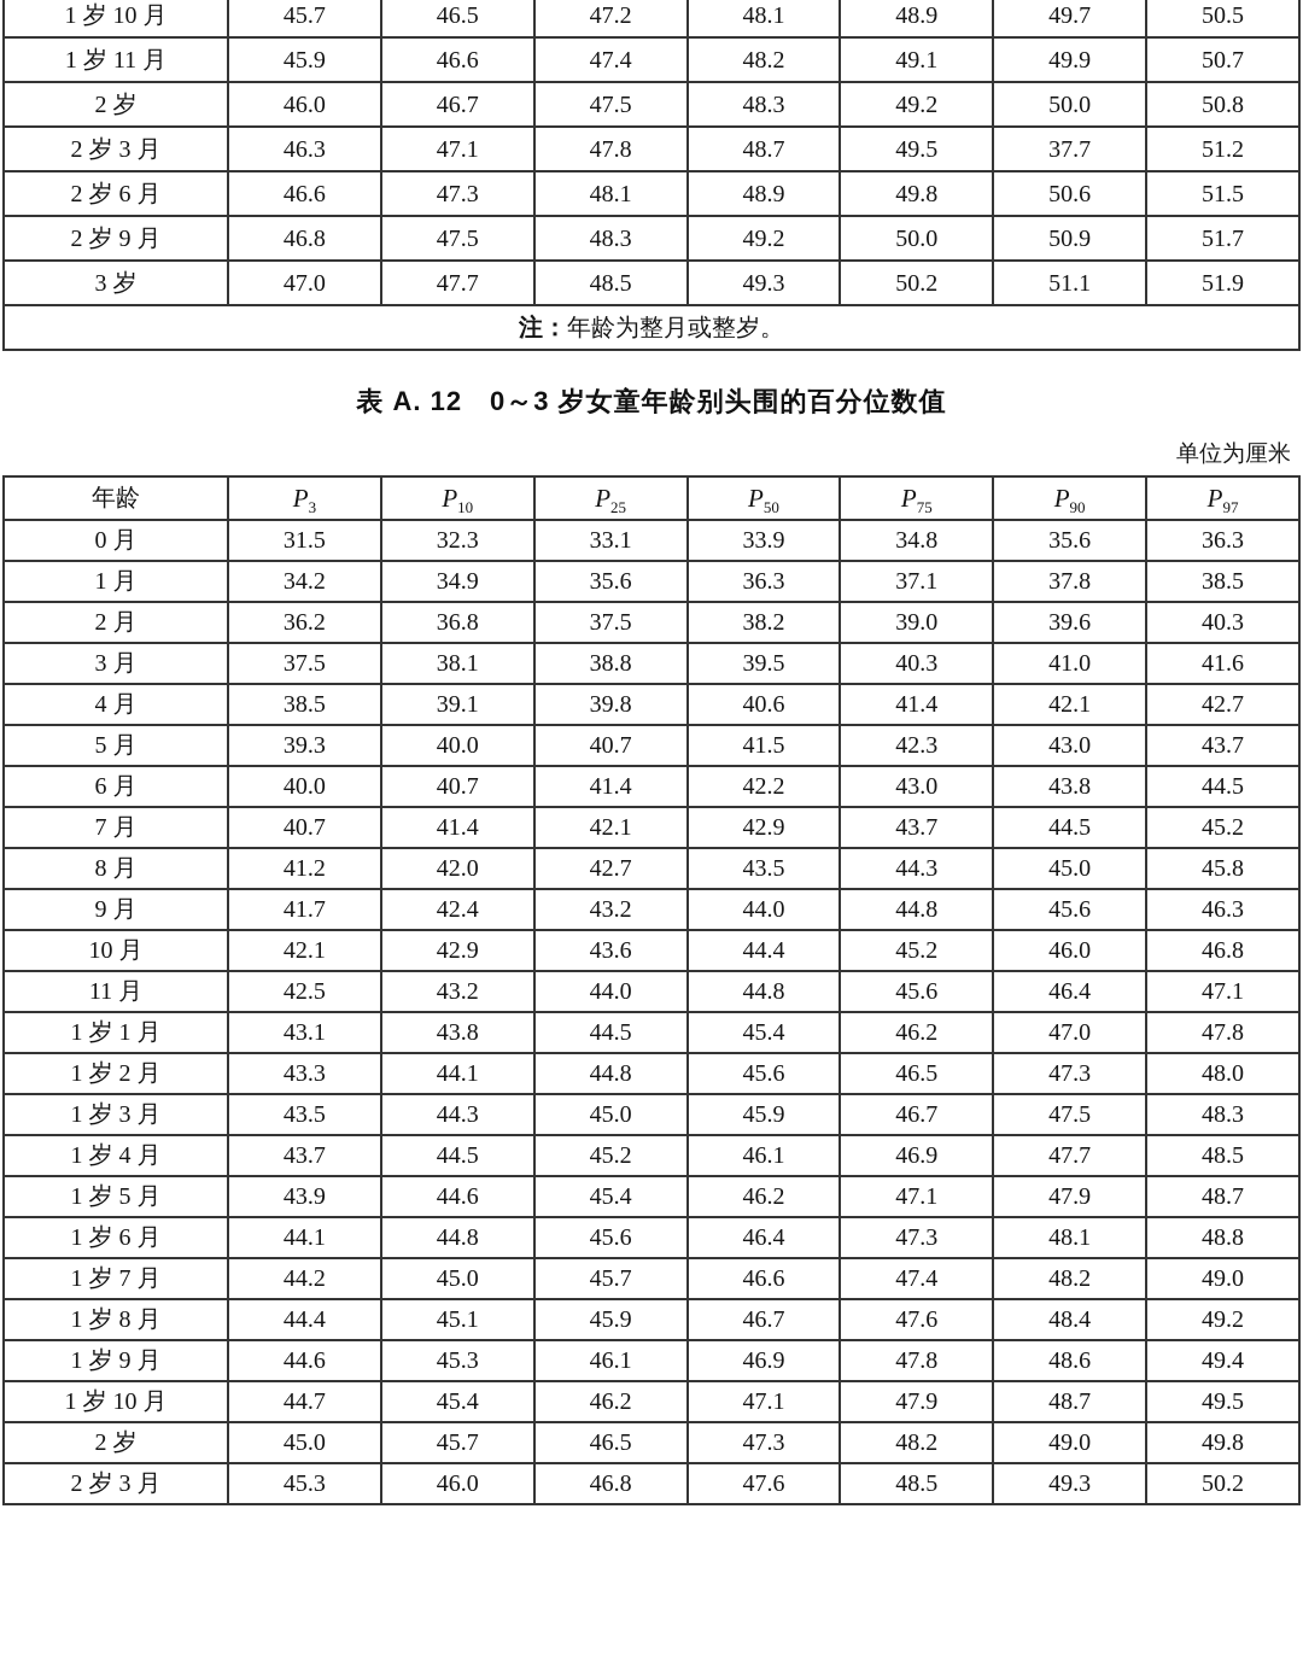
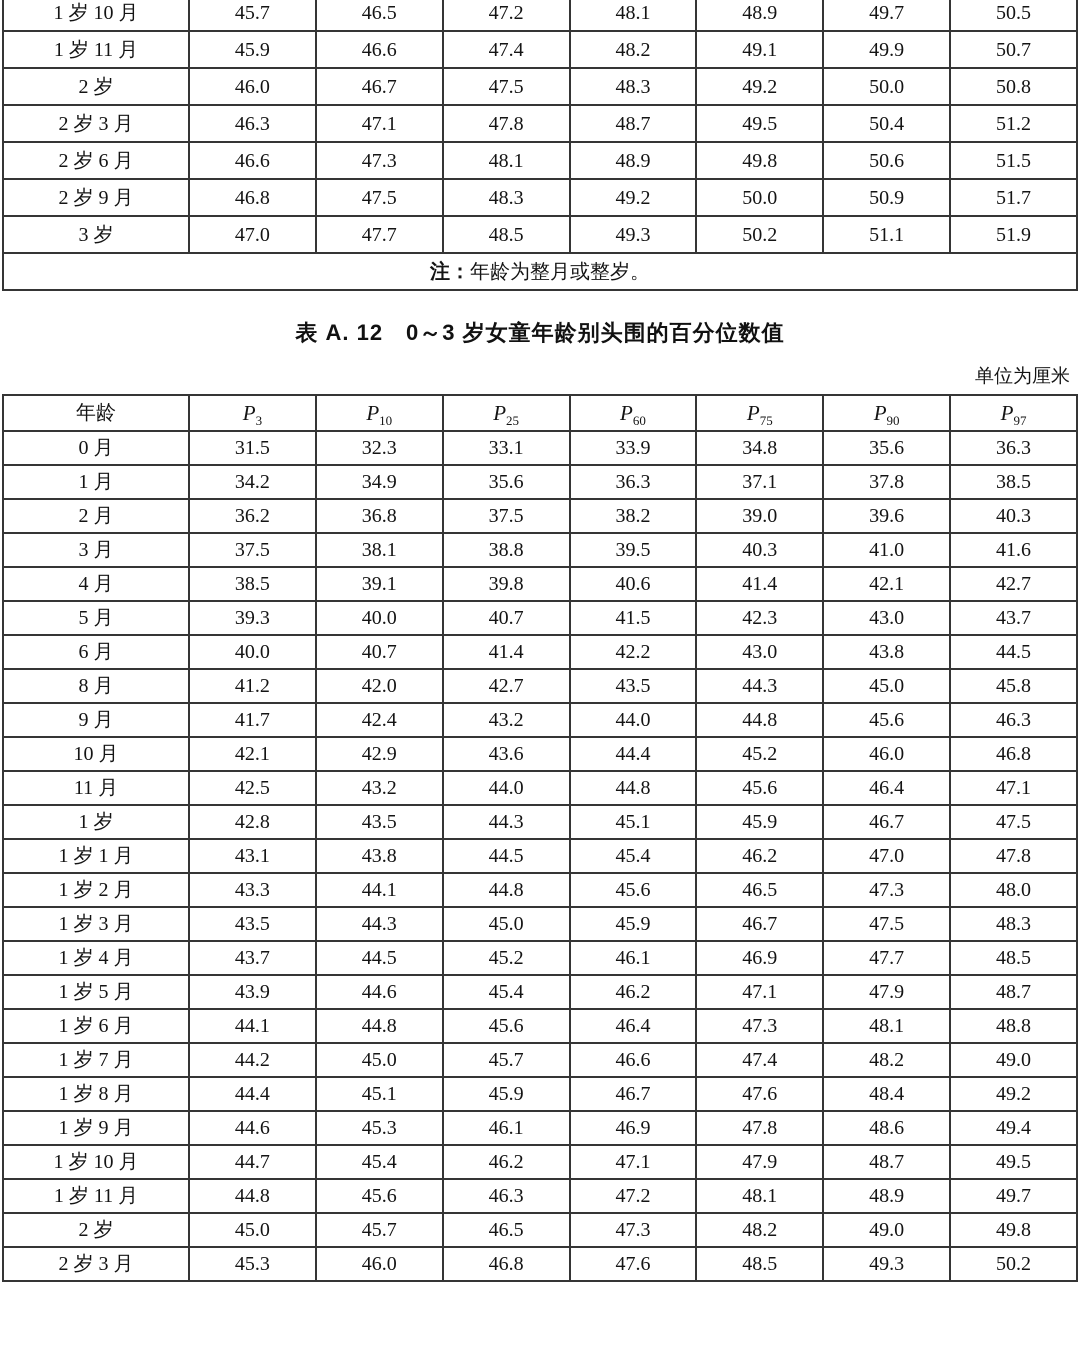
  1 岁 10 月	45.7	46.5	47.2	48.1	48.9	49.7	50.5
  1 岁 11 月	45.9	46.6	47.4	48.2	49.1	49.9	50.7
  2 岁	46.0	46.7	47.5	48.3	49.2	50.0	50.8
- 2 岁 3 月	46.3	47.1	47.8	48.7	49.5	37.7	51.2
+ 2 岁 3 月	46.3	47.1	47.8	48.7	49.5	50.4	51.2
  2 岁 6 月	46.6	47.3	48.1	48.9	49.8	50.6	51.5
  2 岁 9 月	46.8	47.5	48.3	49.2	50.0	50.9	51.7
  3 岁	47.0	47.7	48.5	49.3	50.2	51.1	51.9
  注：年龄为整月或整岁。
  表 A. 12 0～3 岁女童年龄别头围的百分位数值
  单位为厘米
- 年龄	P3	P10	P25	P50	P75	P90	P97
+ 年龄	P3	P10	P25	P60	P75	P90	P97
  0 月	31.5	32.3	33.1	33.9	34.8	35.6	36.3
  1 月	34.2	34.9	35.6	36.3	37.1	37.8	38.5
  2 月	36.2	36.8	37.5	38.2	39.0	39.6	40.3
  3 月	37.5	38.1	38.8	39.5	40.3	41.0	41.6
  4 月	38.5	39.1	39.8	40.6	41.4	42.1	42.7
  5 月	39.3	40.0	40.7	41.5	42.3	43.0	43.7
  6 月	40.0	40.7	41.4	42.2	43.0	43.8	44.5
- 7 月	40.7	41.4	42.1	42.9	43.7	44.5	45.2
  8 月	41.2	42.0	42.7	43.5	44.3	45.0	45.8
  9 月	41.7	42.4	43.2	44.0	44.8	45.6	46.3
  10 月	42.1	42.9	43.6	44.4	45.2	46.0	46.8
  11 月	42.5	43.2	44.0	44.8	45.6	46.4	47.1
+ 1 岁	42.8	43.5	44.3	45.1	45.9	46.7	47.5
  1 岁 1 月	43.1	43.8	44.5	45.4	46.2	47.0	47.8
  1 岁 2 月	43.3	44.1	44.8	45.6	46.5	47.3	48.0
  1 岁 3 月	43.5	44.3	45.0	45.9	46.7	47.5	48.3
  1 岁 4 月	43.7	44.5	45.2	46.1	46.9	47.7	48.5
  1 岁 5 月	43.9	44.6	45.4	46.2	47.1	47.9	48.7
  1 岁 6 月	44.1	44.8	45.6	46.4	47.3	48.1	48.8
  1 岁 7 月	44.2	45.0	45.7	46.6	47.4	48.2	49.0
  1 岁 8 月	44.4	45.1	45.9	46.7	47.6	48.4	49.2
  1 岁 9 月	44.6	45.3	46.1	46.9	47.8	48.6	49.4
  1 岁 10 月	44.7	45.4	46.2	47.1	47.9	48.7	49.5
+ 1 岁 11 月	44.8	45.6	46.3	47.2	48.1	48.9	49.7
  2 岁	45.0	45.7	46.5	47.3	48.2	49.0	49.8
  2 岁 3 月	45.3	46.0	46.8	47.6	48.5	49.3	50.2
